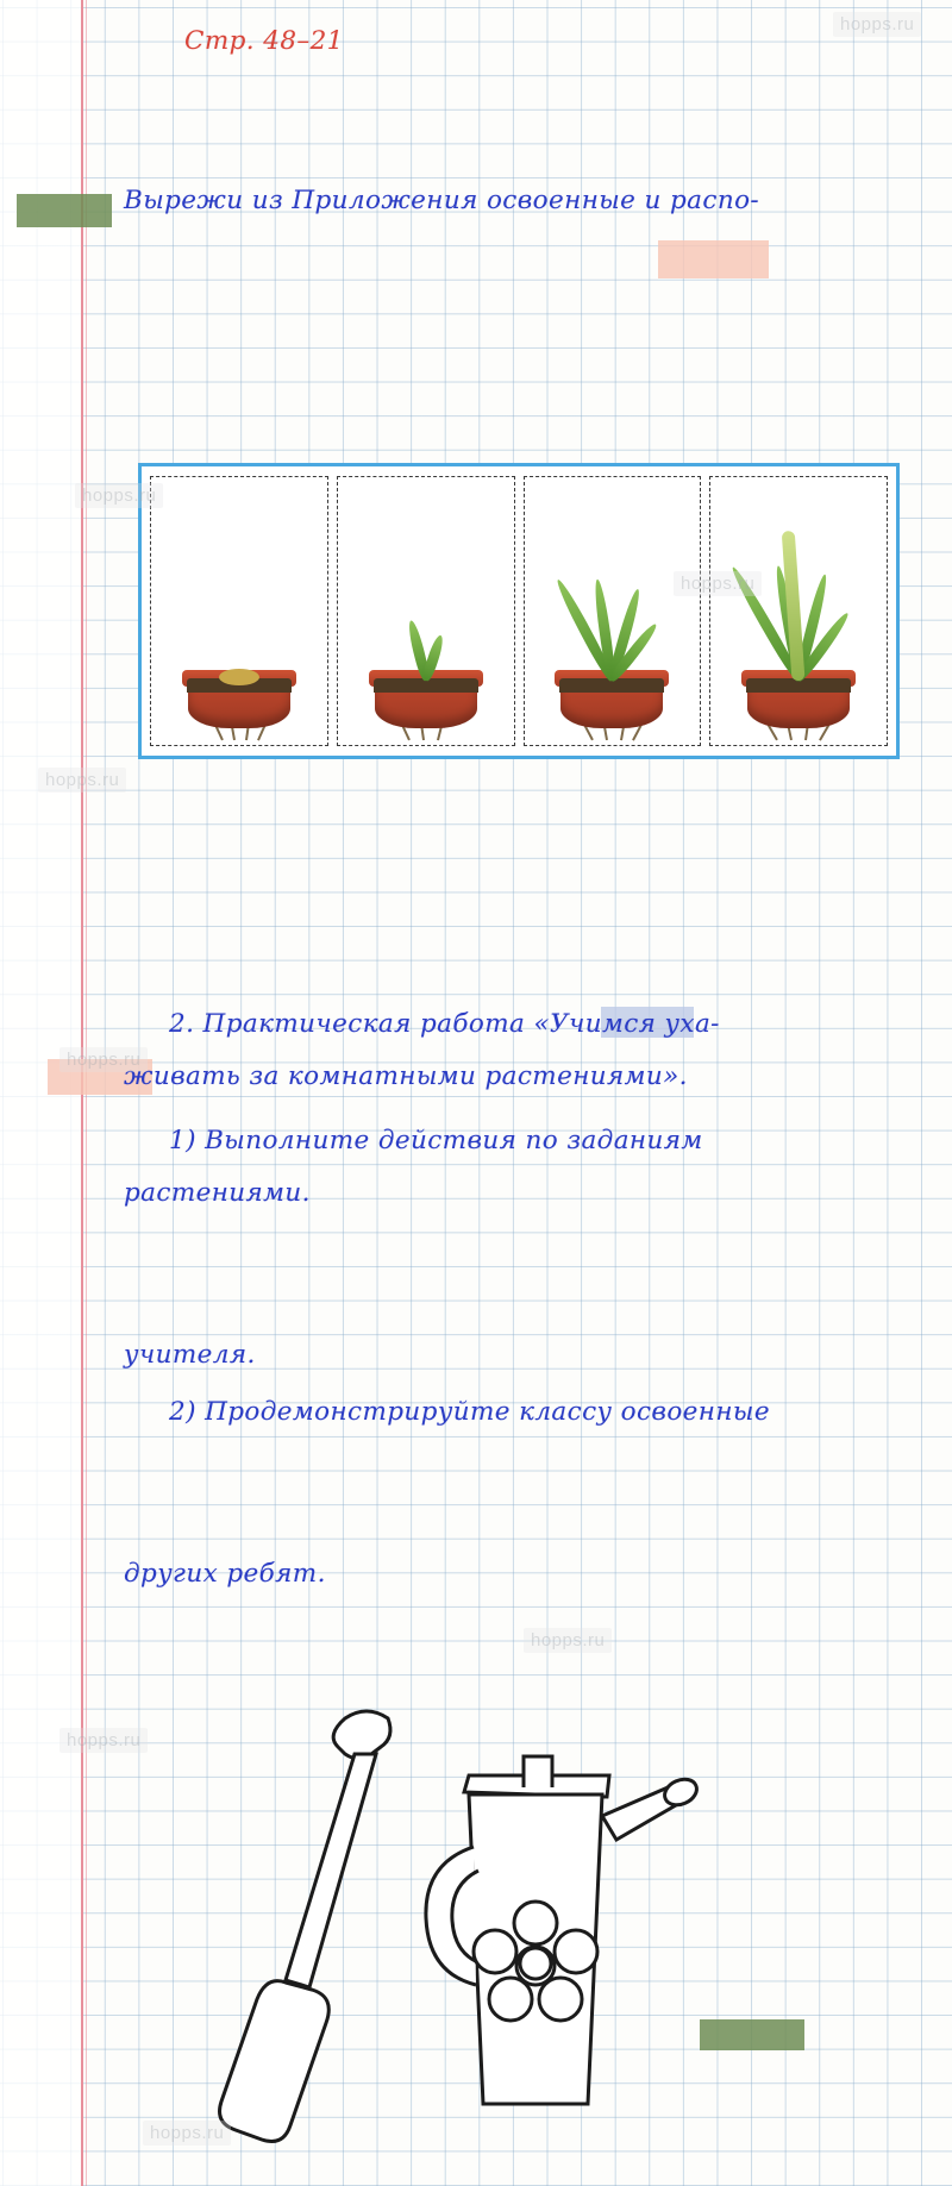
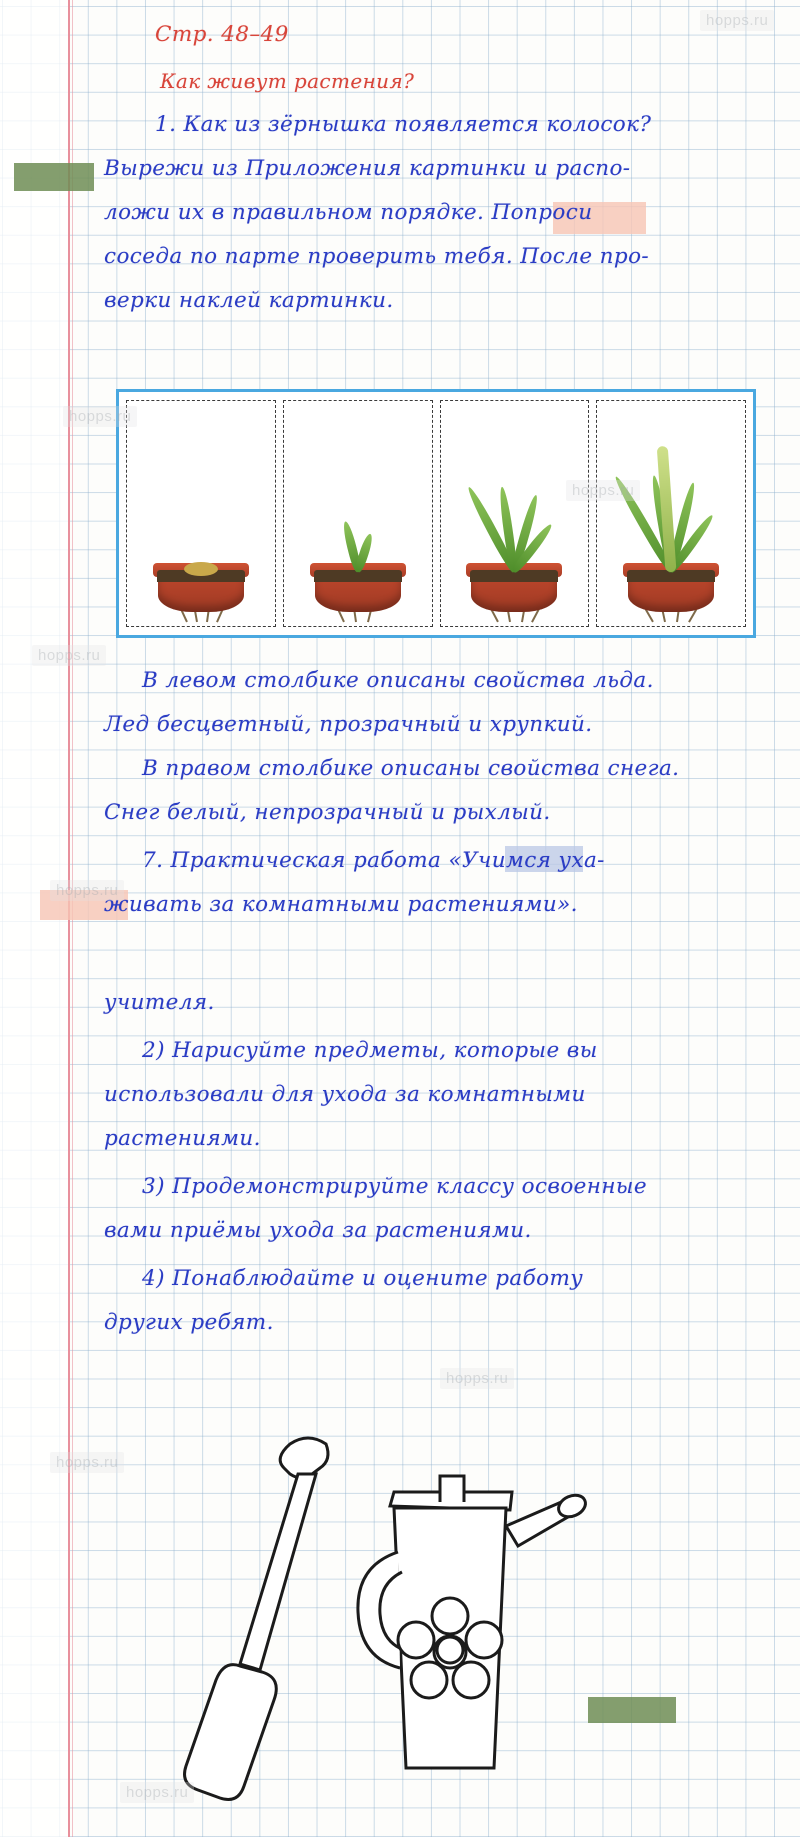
- Стр. 48–21
+ Стр. 48–49
+ Как живут растения?
+ 1. Как из зёрнышка появляется колосок?
- Вырежи из Приложения освоенные и распо-
+ Вырежи из Приложения картинки и распо-
+ ложи их в правильном порядке. Попроси
+ соседа по парте проверить тебя. После про-
+ верки наклей картинки.
+ В левом столбике описаны свойства льда.
+ Лед бесцветный, прозрачный и хрупкий.
+ В правом столбике описаны свойства снега.
+ Снег белый, непрозрачный и рыхлый.
- 2. Практическая работа «Учимся уха-
+ 7. Практическая работа «Учимся уха-
  живать за комнатными растениями».
- 1) Выполните действия по заданиям
- растениями.
+ учителя.
+ 2) Нарисуйте предметы, которые вы
+ использовали для ухода за комнатными
- учителя.
+ растениями.
- 2) Продемонстрируйте классу освоенные
+ 3) Продемонстрируйте классу освоенные
+ вами приёмы ухода за растениями.
+ 4) Понаблюдайте и оцените работу
  других ребят.
  hopps.ru
  hopps.ru
  hopps.ru
  hopps.ru
  hopps.ru
  hopps.ru
  hopps.ru
  hopps.ru
